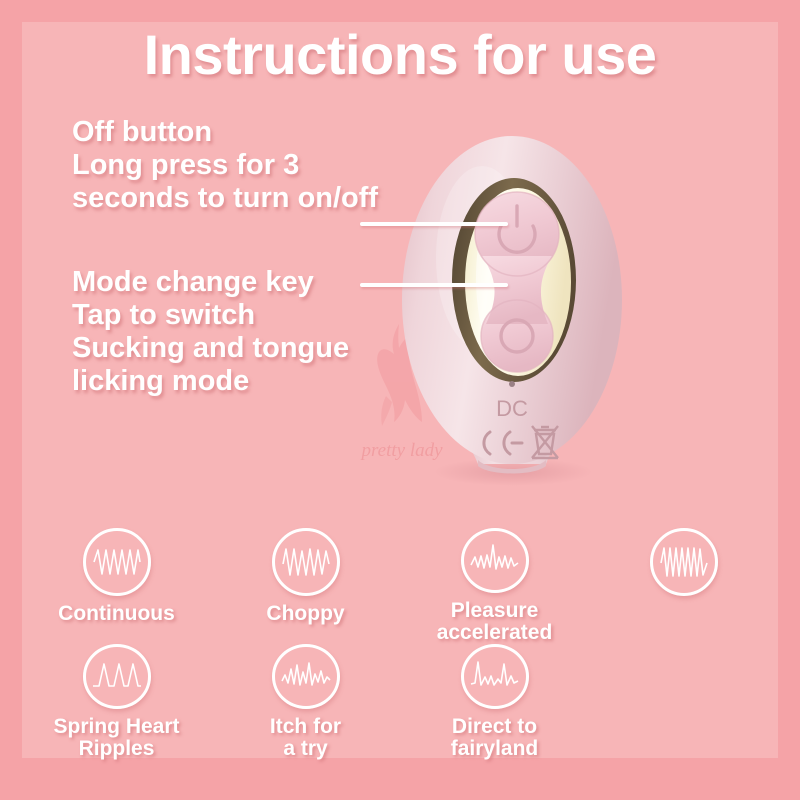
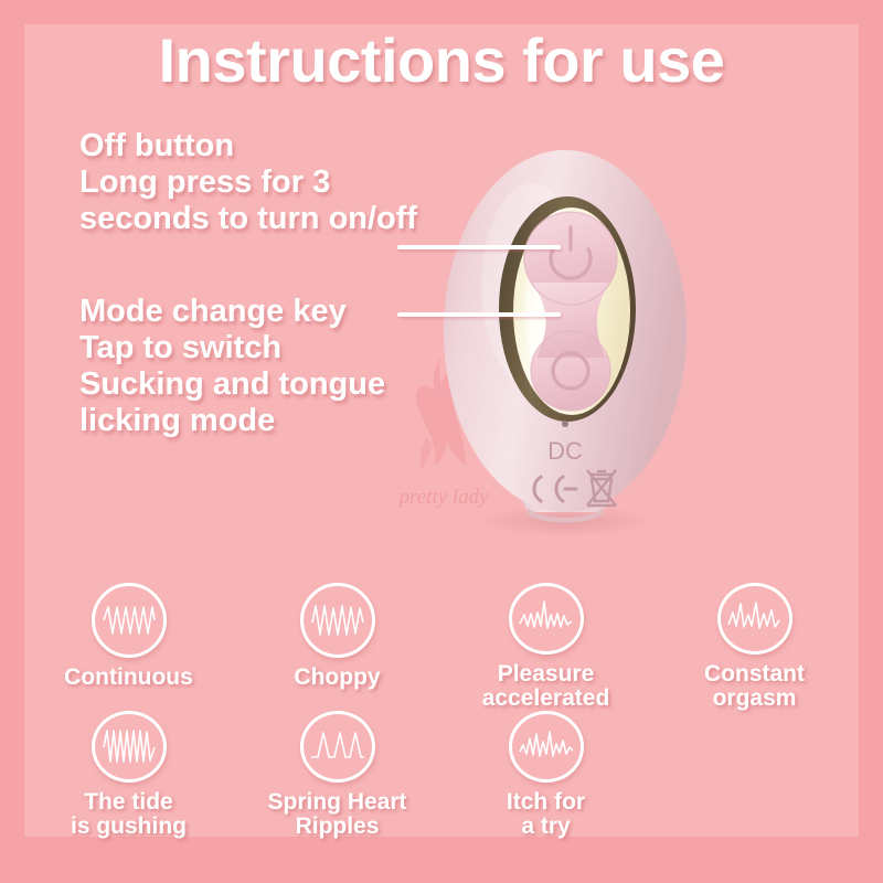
  Instructions for use
  DC
  Off button
  Long press for 3
  seconds to turn on/off
  Mode change key
  Tap to switch
  Sucking and tongue
  licking mode
  Continuous
  Choppy
  Pleasure
  accelerated
+ Constant
+ orgasm
+ The tide
+ is gushing
  Spring Heart
  Ripples
  Itch for
  a try
- Direct to
- fairyland
